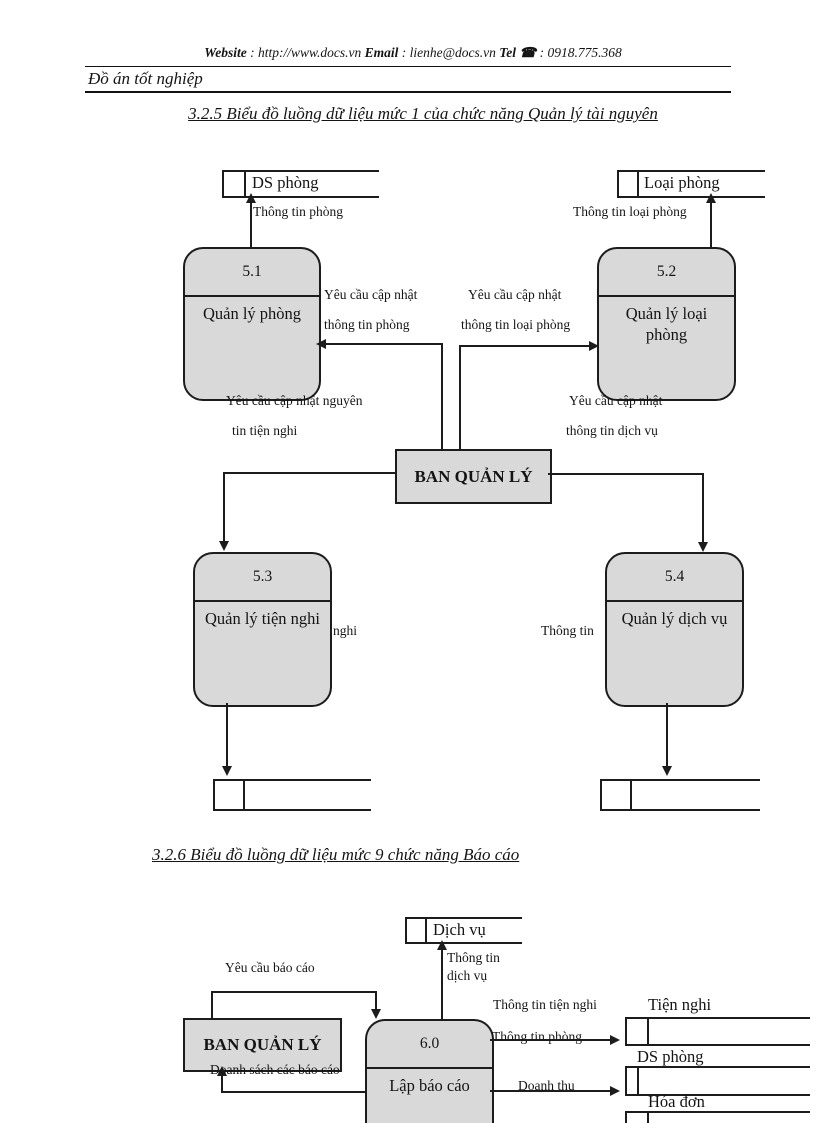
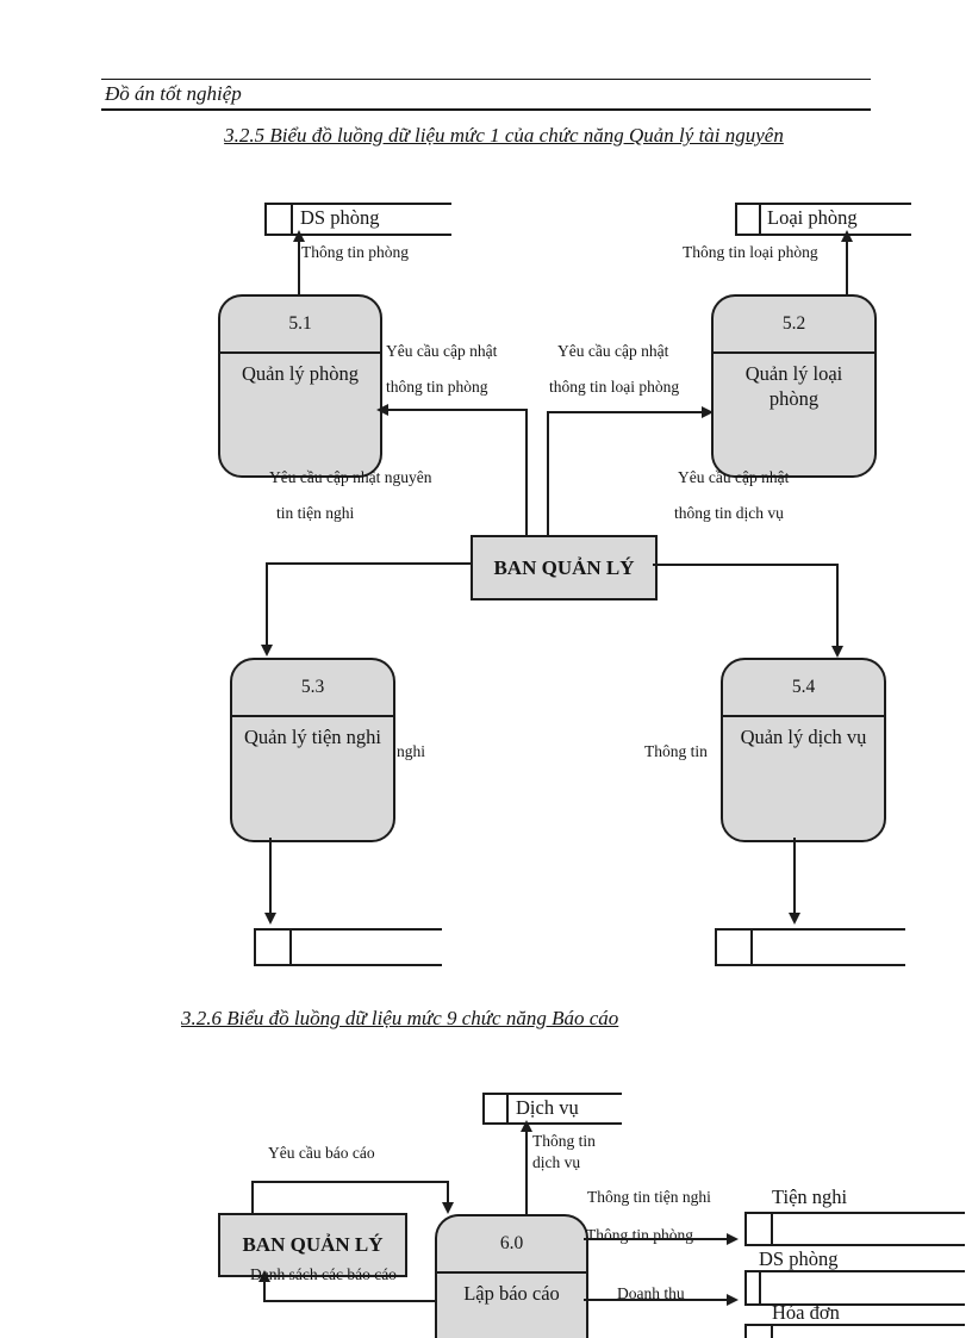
- Website : http://www.docs.vn Email : lienhe@docs.vn Tel ☎ : 0918.775.368
  Đồ án tốt nghiệp
  3.2.5 Biểu đồ luồng dữ liệu mức 1 của chức năng Quản lý tài nguyên
  DS phòng
  Loại phòng
  Thông tin phòng
  Thông tin loại phòng
  5.1
  Quản lý phòng
  5.2
  Quản lý loại phòng
  Yêu cầu cập nhật
  thông tin phòng
  Yêu cầu cập nhật
  thông tin loại phòng
  BAN QUẢN LÝ
  Yêu cầu cập nhật nguyên
  tin tiện nghi
  Yêu cầu cập nhật
  thông tin dịch vụ
  5.3
  Quản lý tiện nghi
  5.4
  Quản lý dịch vụ
  nghi
  Thông tin
  3.2.6 Biểu đồ luồng dữ liệu mức 9 chức năng Báo cáo
  Dịch vụ
  Thông tin
  dịch vụ
  Yêu cầu báo cáo
  BAN QUẢN LÝ
  6.0
  Lập báo cáo
- Doanh sách các báo cáo
+ Danh sách các báo cáo
  Thông tin tiện nghi
  Tiện nghi
  Thông tin phòng
  DS phòng
  Doanh thu
  Hóa đơn
